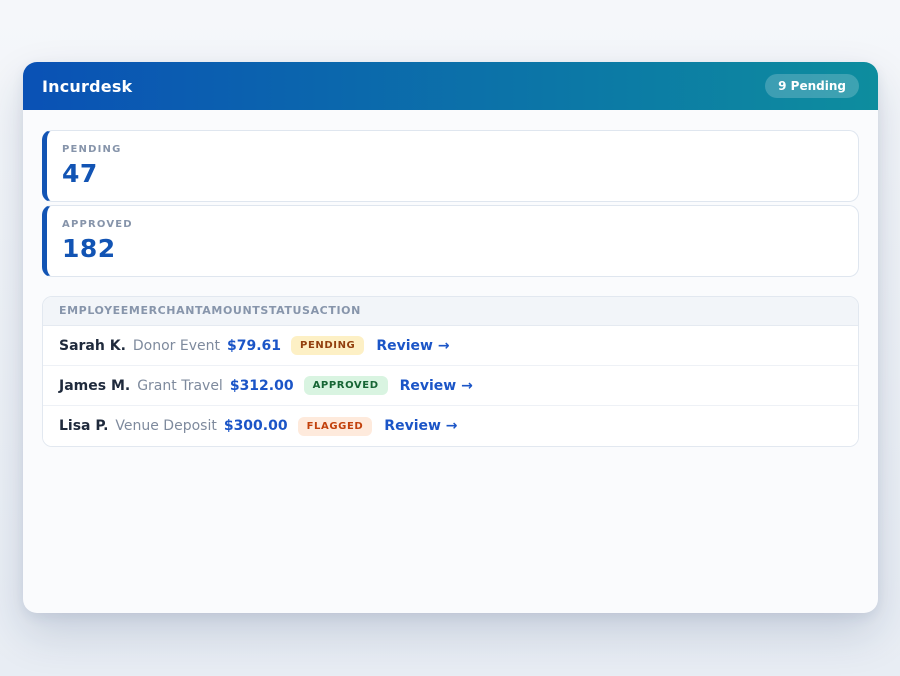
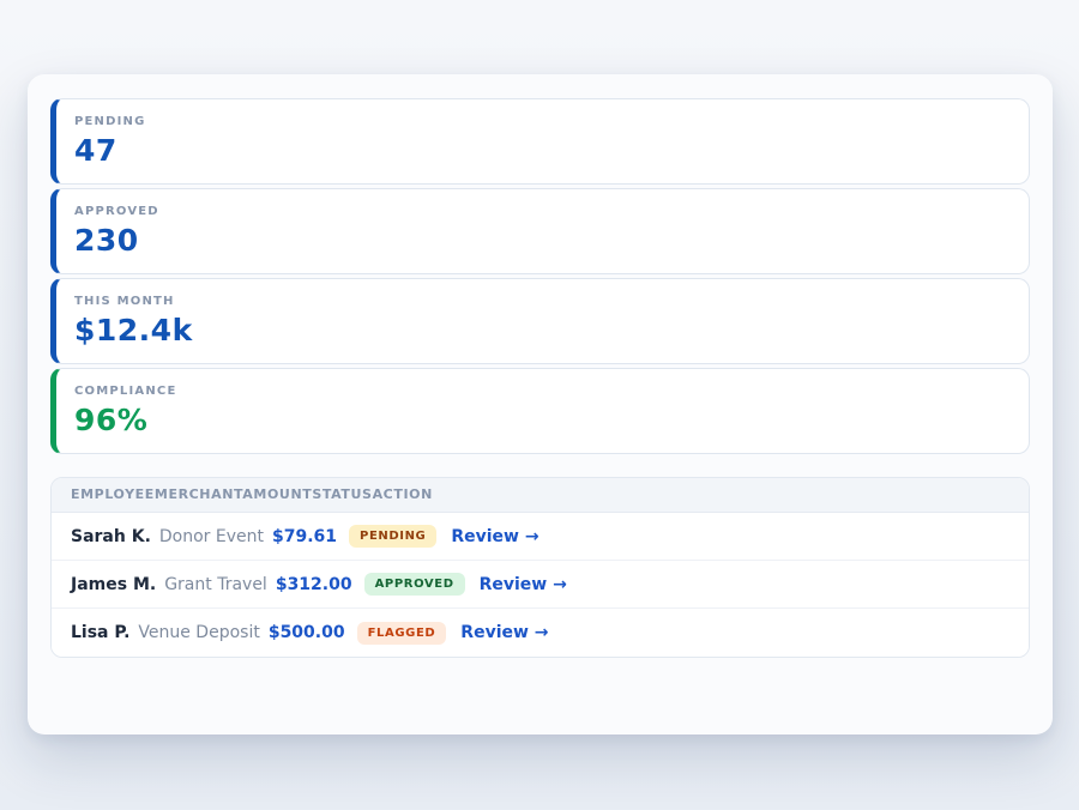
- Incurdesk
- 9 Pending
  PENDING
  47
  APPROVED
- 182
+ 230
+ THIS MONTH
+ $12.4k
+ COMPLIANCE
+ 96%
  EMPLOYEEMERCHANTAMOUNTSTATUSACTION
  Sarah K.
  Donor Event
  $79.61
  PENDING
  Review →
  James M.
  Grant Travel
  $312.00
  APPROVED
  Review →
  Lisa P.
  Venue Deposit
- $300.00
+ $500.00
  FLAGGED
  Review →
